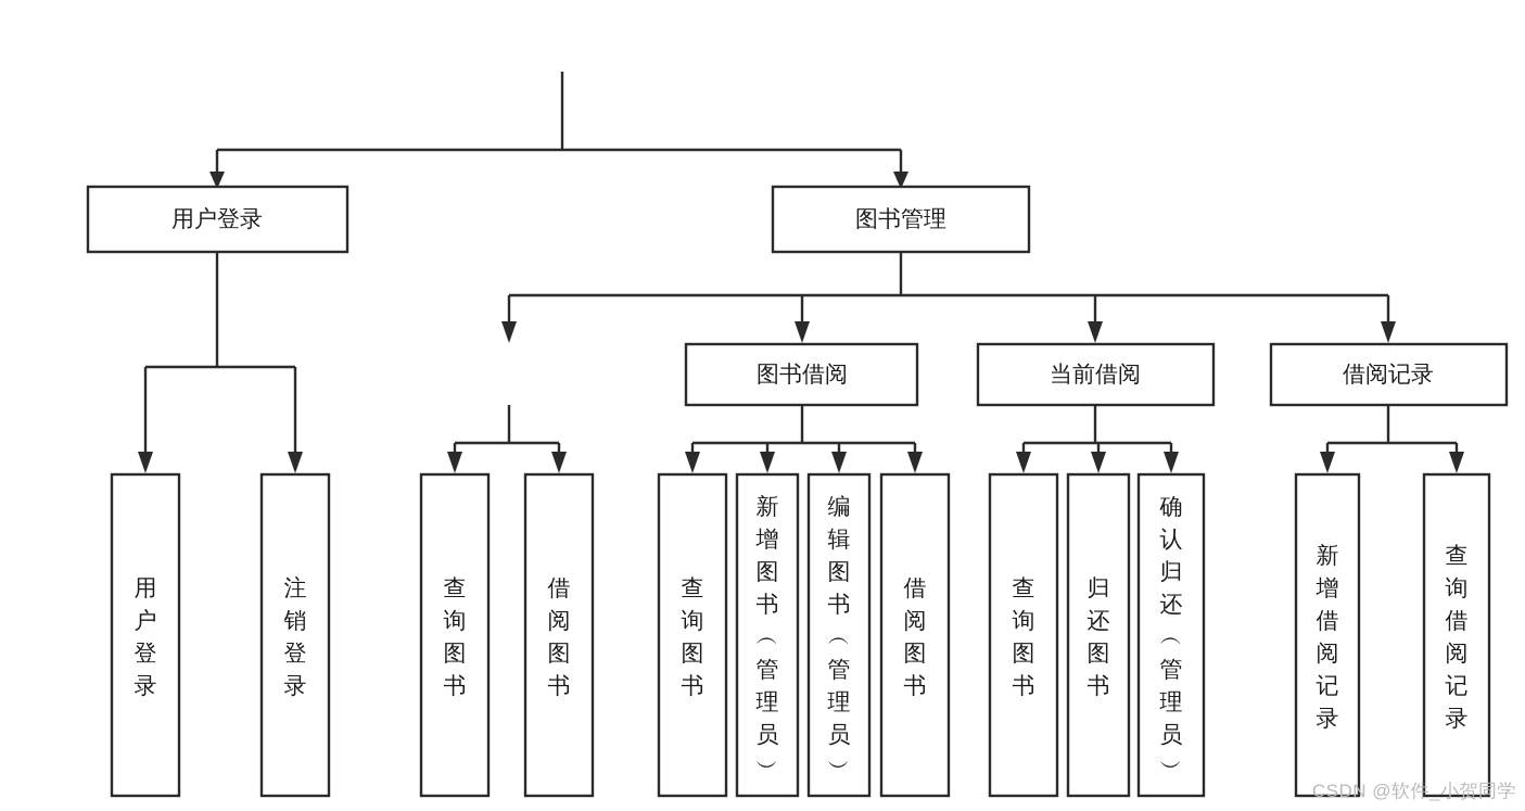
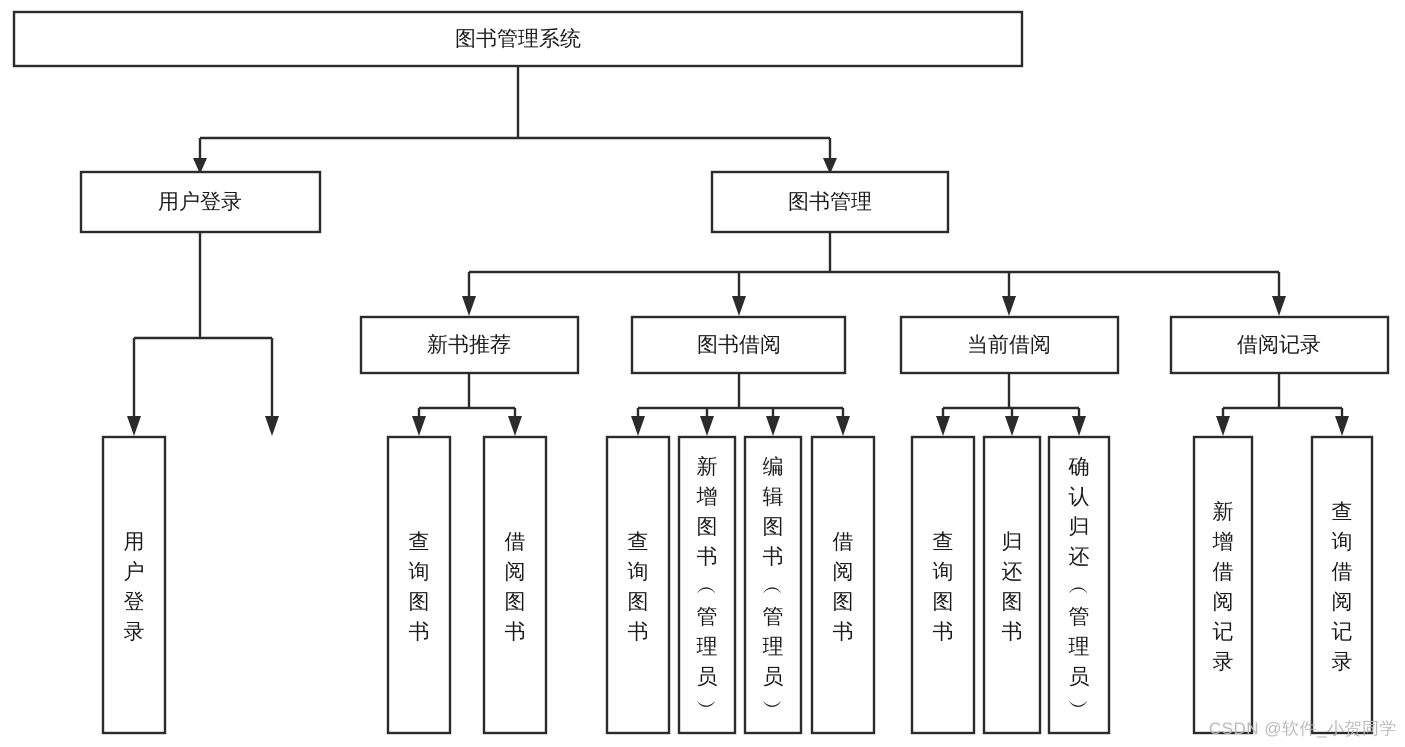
+ 图书管理系统
  用户登录
  图书管理
+ 新书推荐
  图书借阅
  当前借阅
  借阅记录
  用户登录
- 注销登录
  查询图书
  借阅图书
  查询图书
  新增图书 ︵ 管理员 ︶
  编辑图书 ︵ 管理员 ︶
  借阅图书
  查询图书
  归还图书
  确认归还 ︵ 管理员 ︶
  新增借阅记录
  查询借阅记录
  CSDN @软件_小贺同学
